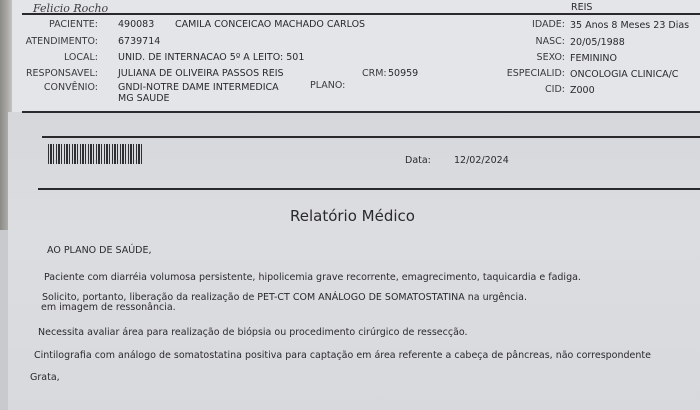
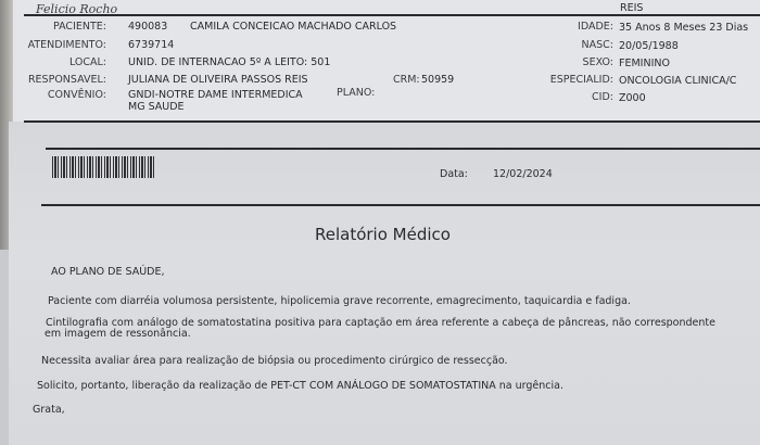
  Felicio Rocho
  REIS
  PACIENTE:
  490083
  CAMILA CONCEICAO MACHADO CARLOS
  ATENDIMENTO:
  6739714
  LOCAL:
  UNID. DE INTERNACAO 5º A LEITO: 501
  RESPONSAVEL:
  JULIANA DE OLIVEIRA PASSOS REIS
  CRM:
  50959
  CONVÊNIO:
  GNDI-NOTRE DAME INTERMEDICA
  MG SAUDE
  PLANO:
  IDADE:
  35 Anos 8 Meses 23 Dias
  NASC:
  20/05/1988
  SEXO:
  FEMININO
  ESPECIALID:
  ONCOLOGIA CLINICA/C
  CID:
  Z000
  Data:
  12/02/2024
  Relatório Médico
  AO PLANO DE SAÚDE,
  Paciente com diarréia volumosa persistente, hipolicemia grave recorrente, emagrecimento, taquicardia e fadiga.
- Solicito, portanto, liberação da realização de PET-CT COM ANÁLOGO DE SOMATOSTATINA na urgência.
+ Cintilografia com análogo de somatostatina positiva para captação em área referente a cabeça de pâncreas, não correspondente
  em imagem de ressonância.
  Necessita avaliar área para realização de biópsia ou procedimento cirúrgico de ressecção.
- Cintilografia com análogo de somatostatina positiva para captação em área referente a cabeça de pâncreas, não correspondente
+ Solicito, portanto, liberação da realização de PET-CT COM ANÁLOGO DE SOMATOSTATINA na urgência.
  Grata,
